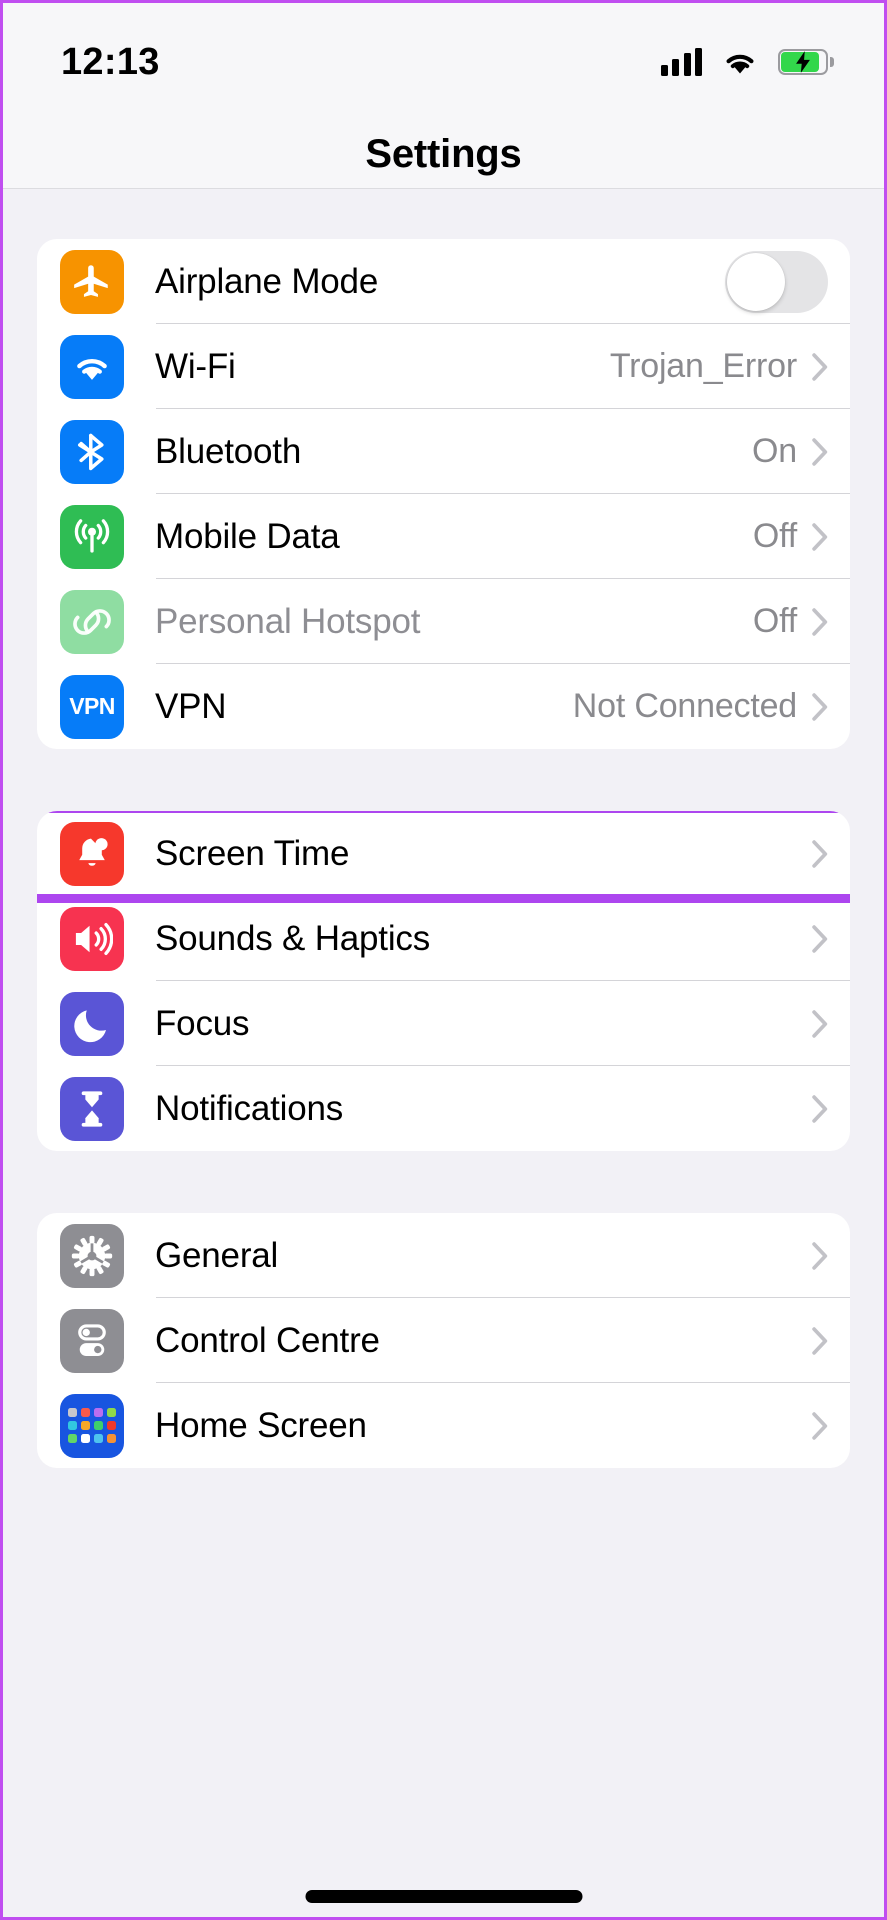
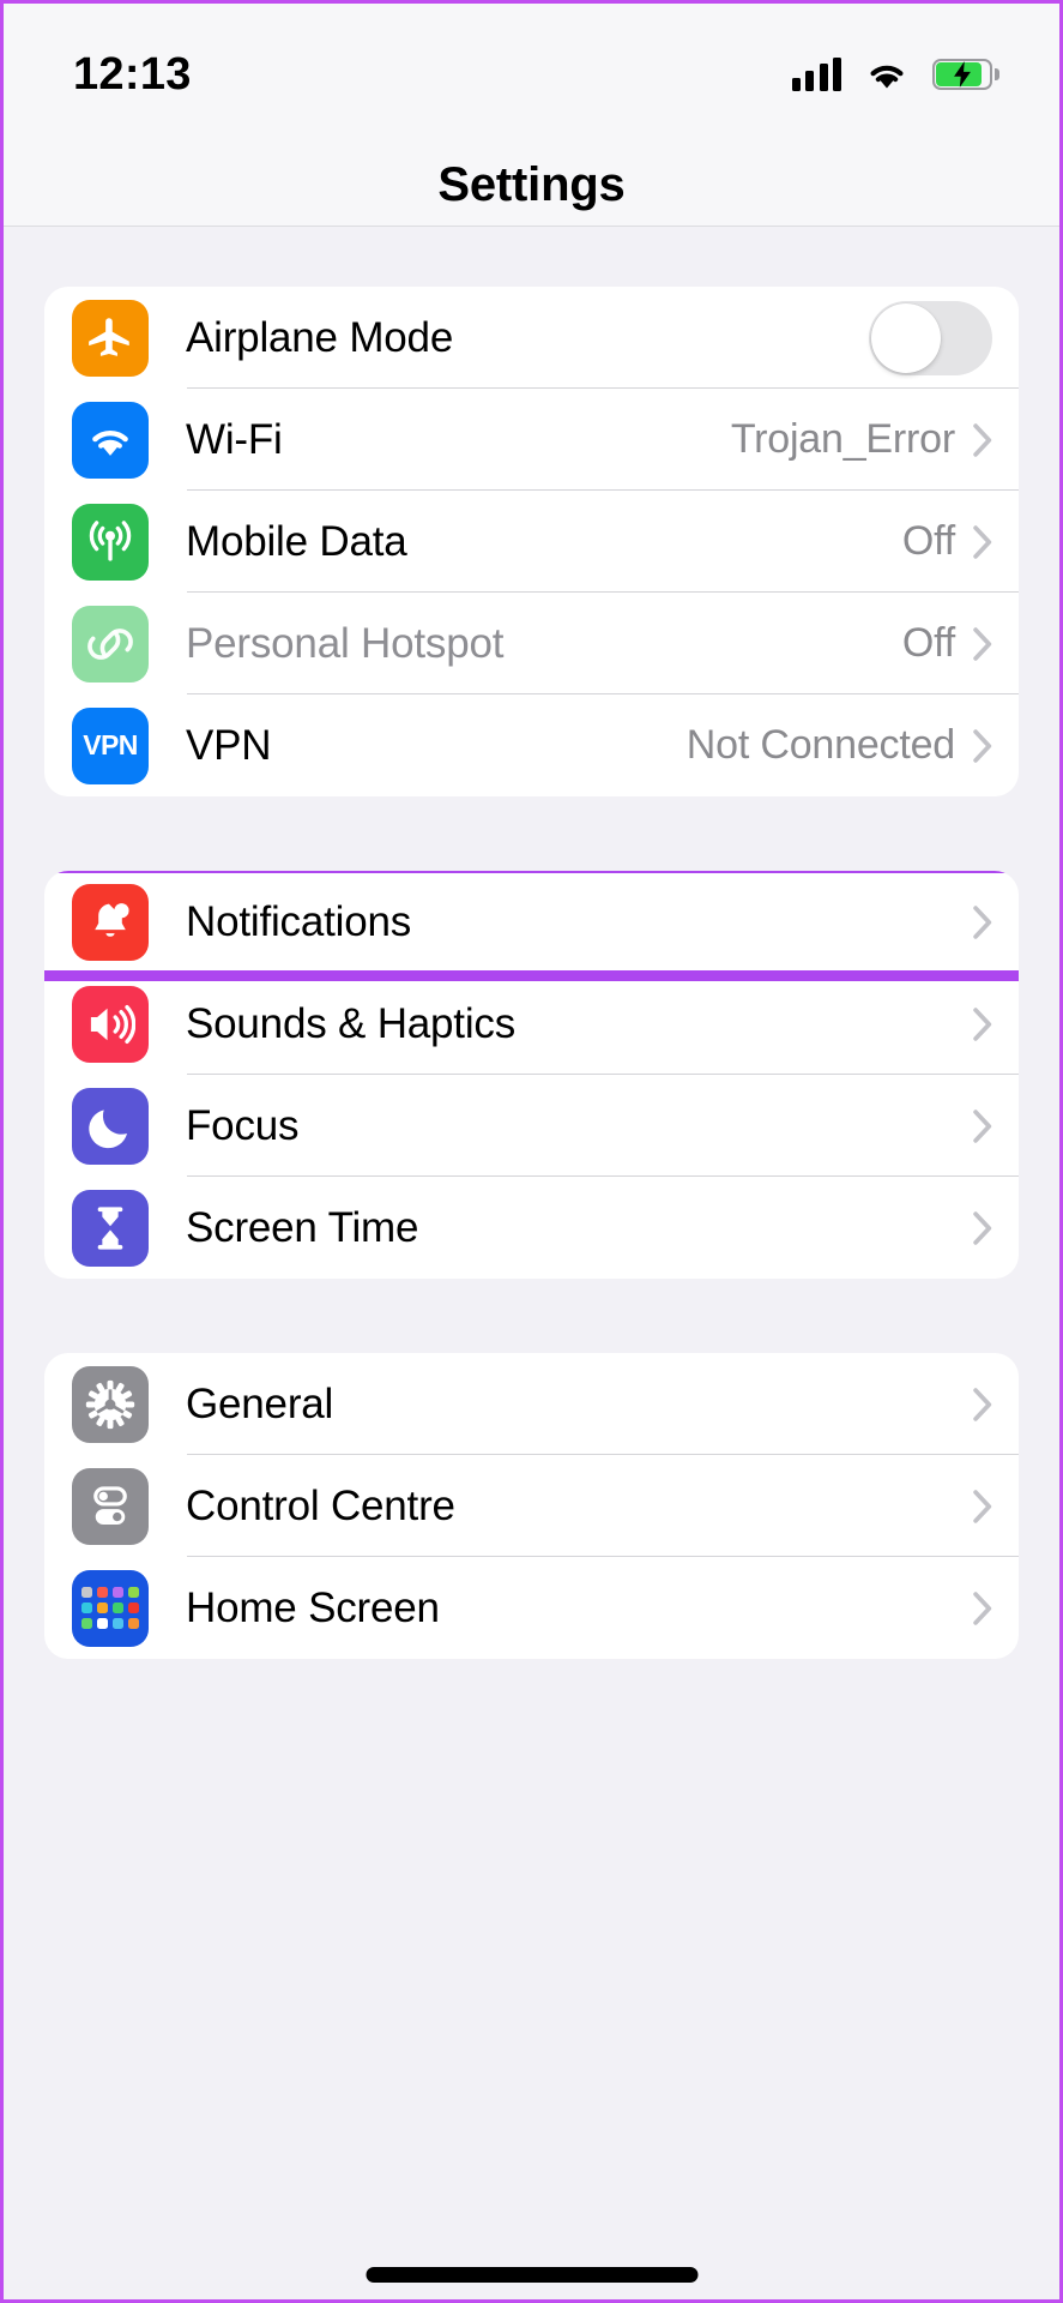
  12:13
  Settings
  Airplane Mode
  Wi-Fi
  Trojan_Error
- Bluetooth
- On
  Mobile Data
  Off
  Personal Hotspot
  Off
  VPN
  VPN
  Not Connected
- Screen Time
+ Notifications
  Sounds & Haptics
  Focus
- Notifications
+ Screen Time
  General
  Control Centre
  Home Screen
